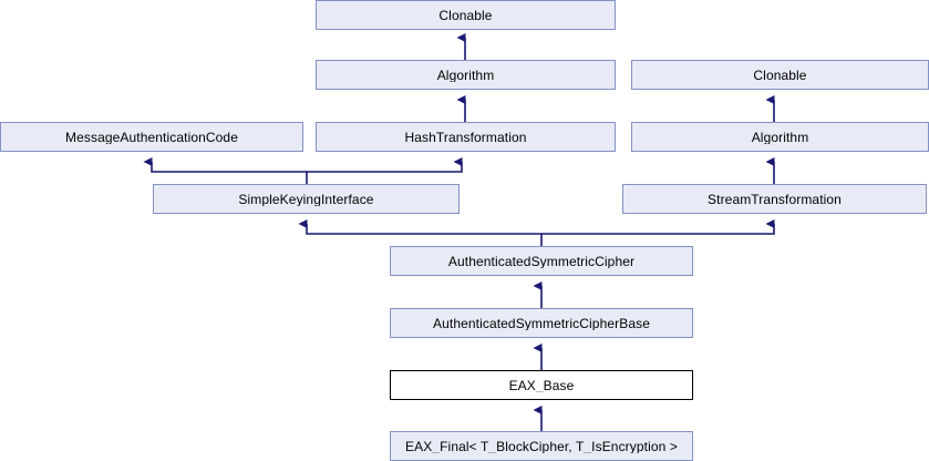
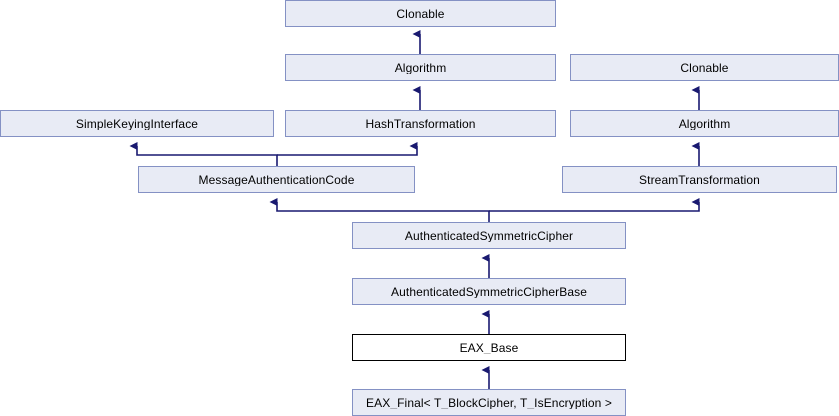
  Clonable
  Algorithm
  Clonable
- MessageAuthenticationCode
+ SimpleKeyingInterface
  HashTransformation
  Algorithm
- SimpleKeyingInterface
+ MessageAuthenticationCode
  StreamTransformation
  AuthenticatedSymmetricCipher
  AuthenticatedSymmetricCipherBase
  EAX_Base
  EAX_Final< T_BlockCipher, T_IsEncryption >
